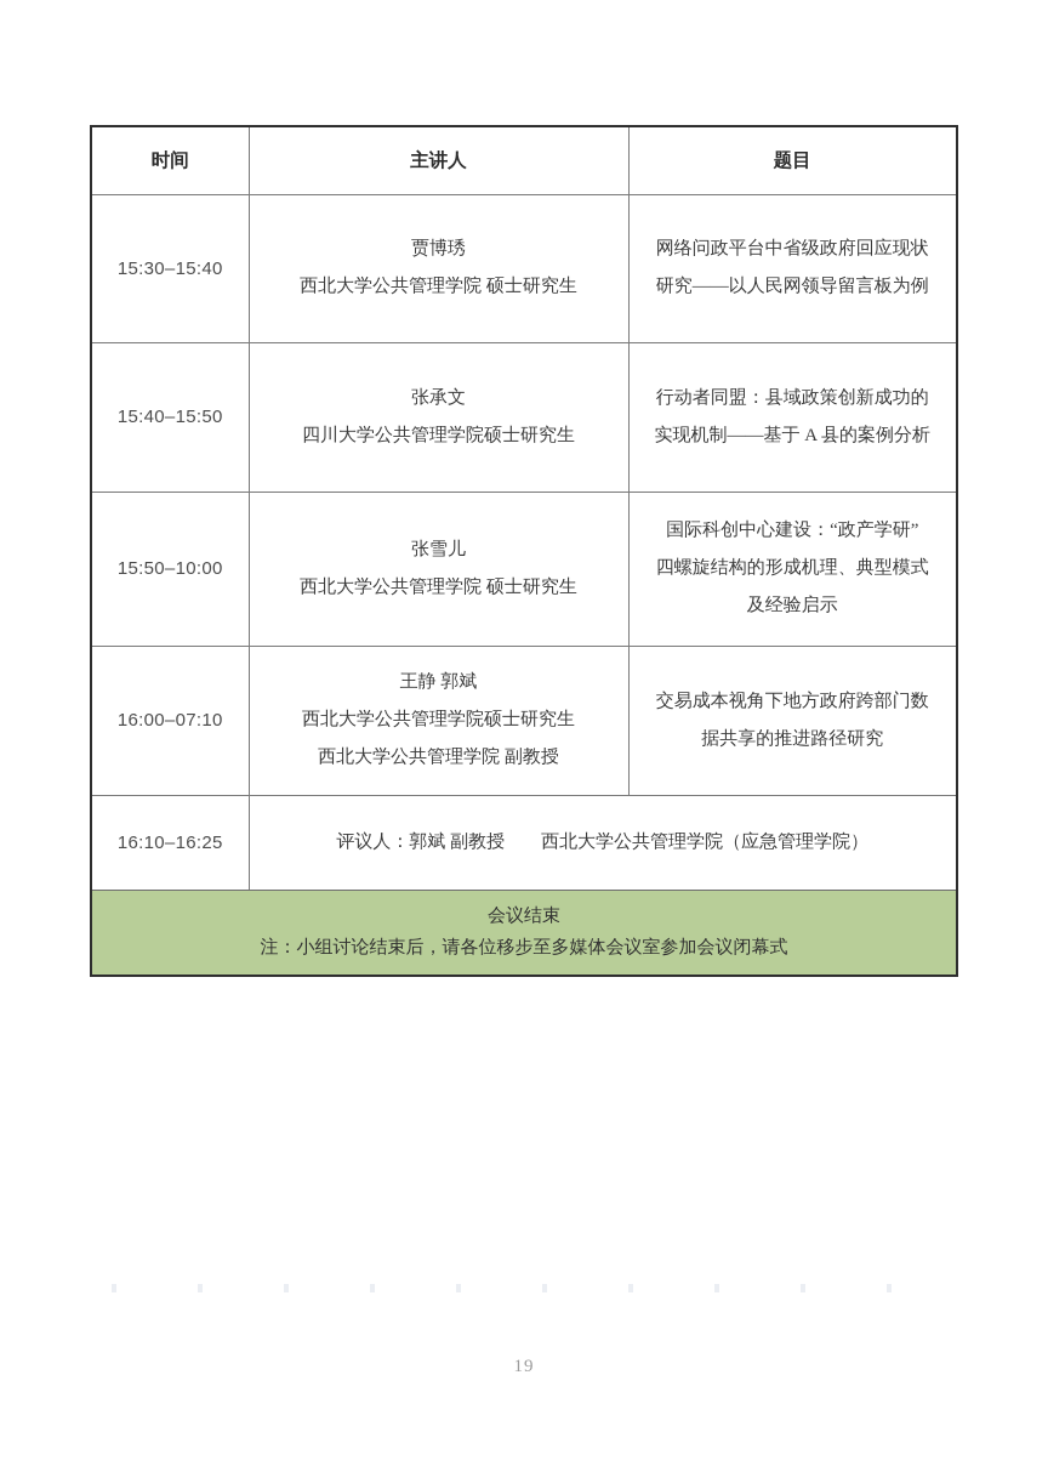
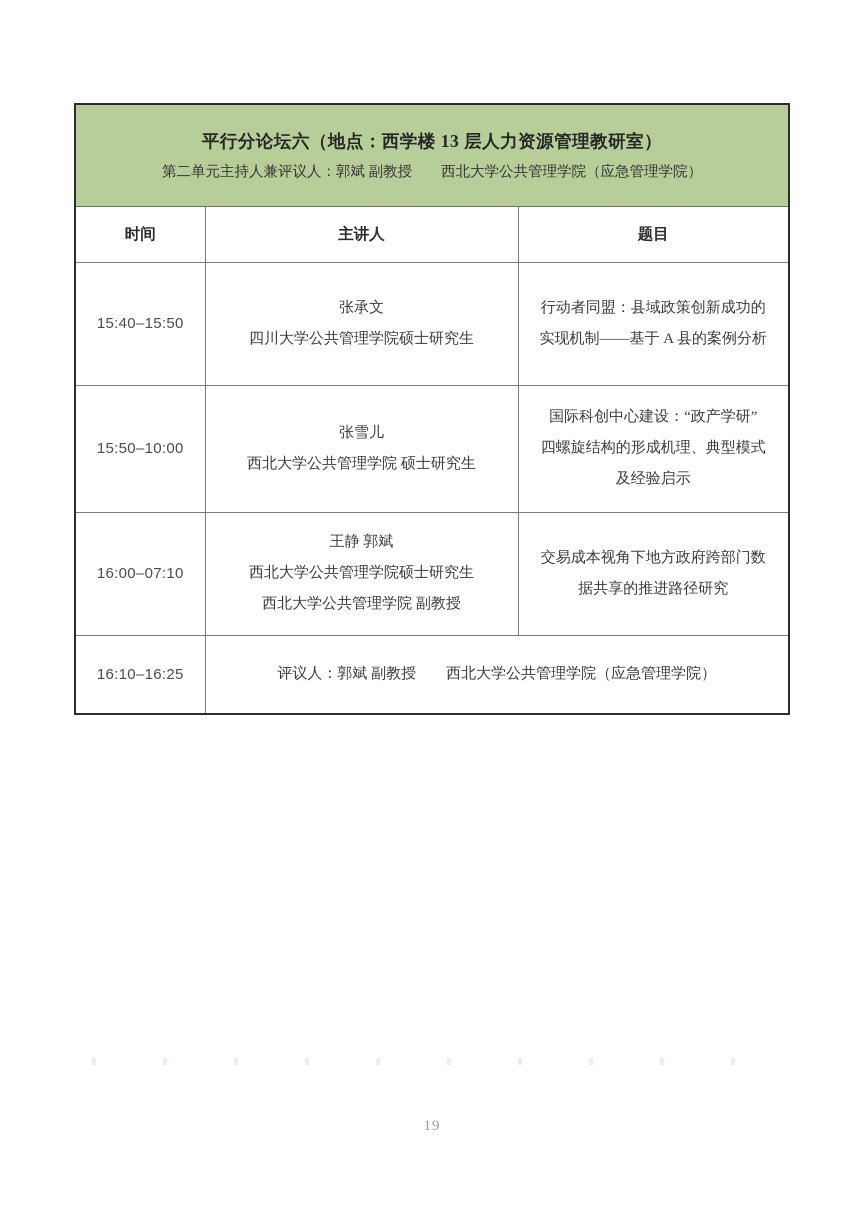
+ 平行分论坛六（地点：西学楼 13 层人力资源管理教研室）
+ 第二单元主持人兼评议人：郭斌 副教授 西北大学公共管理学院（应急管理学院）
  时间	主讲人	题目
- 15:30–15:40	贾博琇 西北大学公共管理学院 硕士研究生	网络问政平台中省级政府回应现状 研究——以人民网领导留言板为例
  15:40–15:50	张承文 四川大学公共管理学院硕士研究生	行动者同盟：县域政策创新成功的 实现机制——基于 A 县的案例分析
  15:50–10:00	张雪儿 西北大学公共管理学院 硕士研究生	国际科创中心建设：“政产学研” 四螺旋结构的形成机理、典型模式 及经验启示
  16:00–07:10	王静 郭斌 西北大学公共管理学院硕士研究生 西北大学公共管理学院 副教授	交易成本视角下地方政府跨部门数 据共享的推进路径研究
  16:10–16:25	评议人：郭斌 副教授 西北大学公共管理学院（应急管理学院）
- 会议结束
- 注：小组讨论结束后，请各位移步至多媒体会议室参加会议闭幕式
  19
